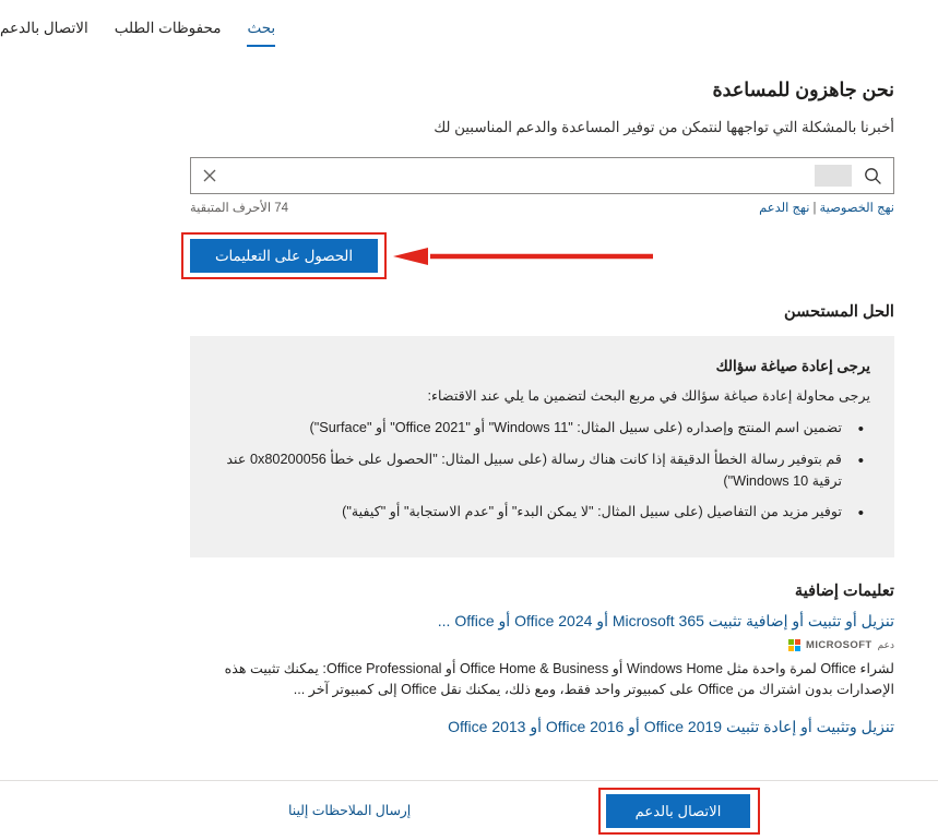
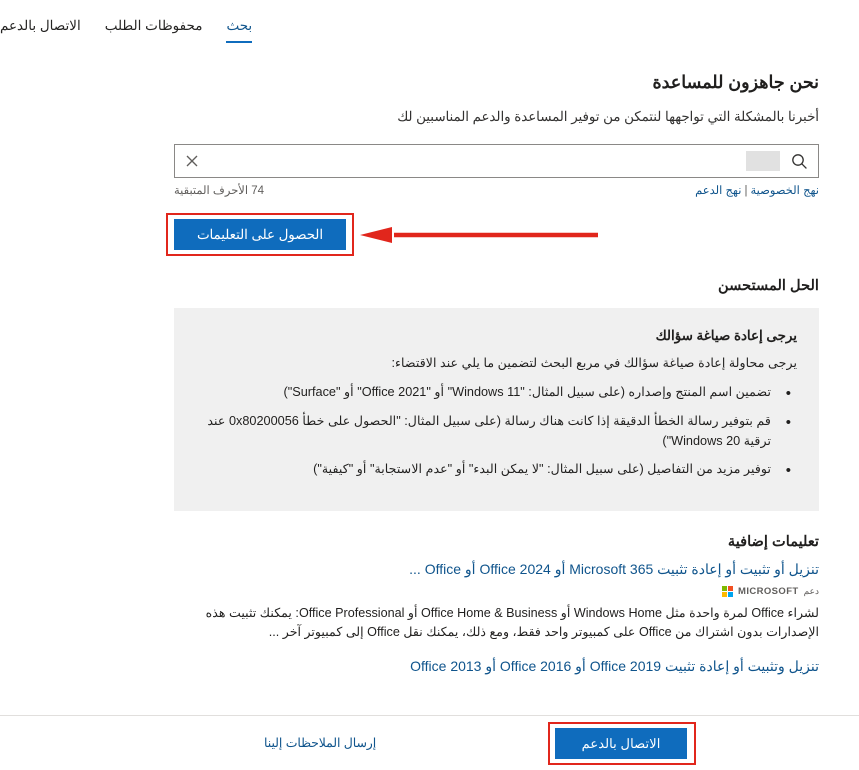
  بحث
  محفوظات الطلب
  الاتصال بالدعم
  نحن جاهزون للمساعدة
  أخبرنا بالمشكلة التي تواجهها لنتمكن من توفير المساعدة والدعم المناسبين لك
  نهج الخصوصية|نهج الدعم
  74 الأحرف المتبقية
  الحصول على التعليمات
  الحل المستحسن
  يرجى إعادة صياغة سؤالك
  يرجى محاولة إعادة صياغة سؤالك في مربع البحث لتضمين ما يلي عند الاقتضاء:
  تضمين اسم المنتج وإصداره (على سبيل المثال: "Windows 11" أو "Office 2021" أو "Surface")
- قم بتوفير رسالة الخطأ الدقيقة إذا كانت هناك رسالة (على سبيل المثال: "الحصول على خطأ 0x80200056 عند ترقية Windows 10")
+ قم بتوفير رسالة الخطأ الدقيقة إذا كانت هناك رسالة (على سبيل المثال: "الحصول على خطأ 0x80200056 عند ترقية Windows 20")
  توفير مزيد من التفاصيل (على سبيل المثال: "لا يمكن البدء" أو "عدم الاستجابة" أو "كيفية")
  تعليمات إضافية
- تنزيل أو تثبيت أو إضافية تثبيت Microsoft 365 أو Office 2024 أو Office ...
+ تنزيل أو تثبيت أو إعادة تثبيت Microsoft 365 أو Office 2024 أو Office ...
  دعم
  MICROSOFT
  لشراء Office لمرة واحدة مثل Windows Home أو Office Home & Business أو Office Professional: يمكنك تثبيت هذه الإصدارات بدون اشتراك من Office على كمبيوتر واحد فقط، ومع ذلك، يمكنك نقل Office إلى كمبيوتر آخر ...
  تنزيل وتثبيت أو إعادة تثبيت Office 2019 أو Office 2016 أو Office 2013
  إرسال الملاحظات إلينا
  الاتصال بالدعم
